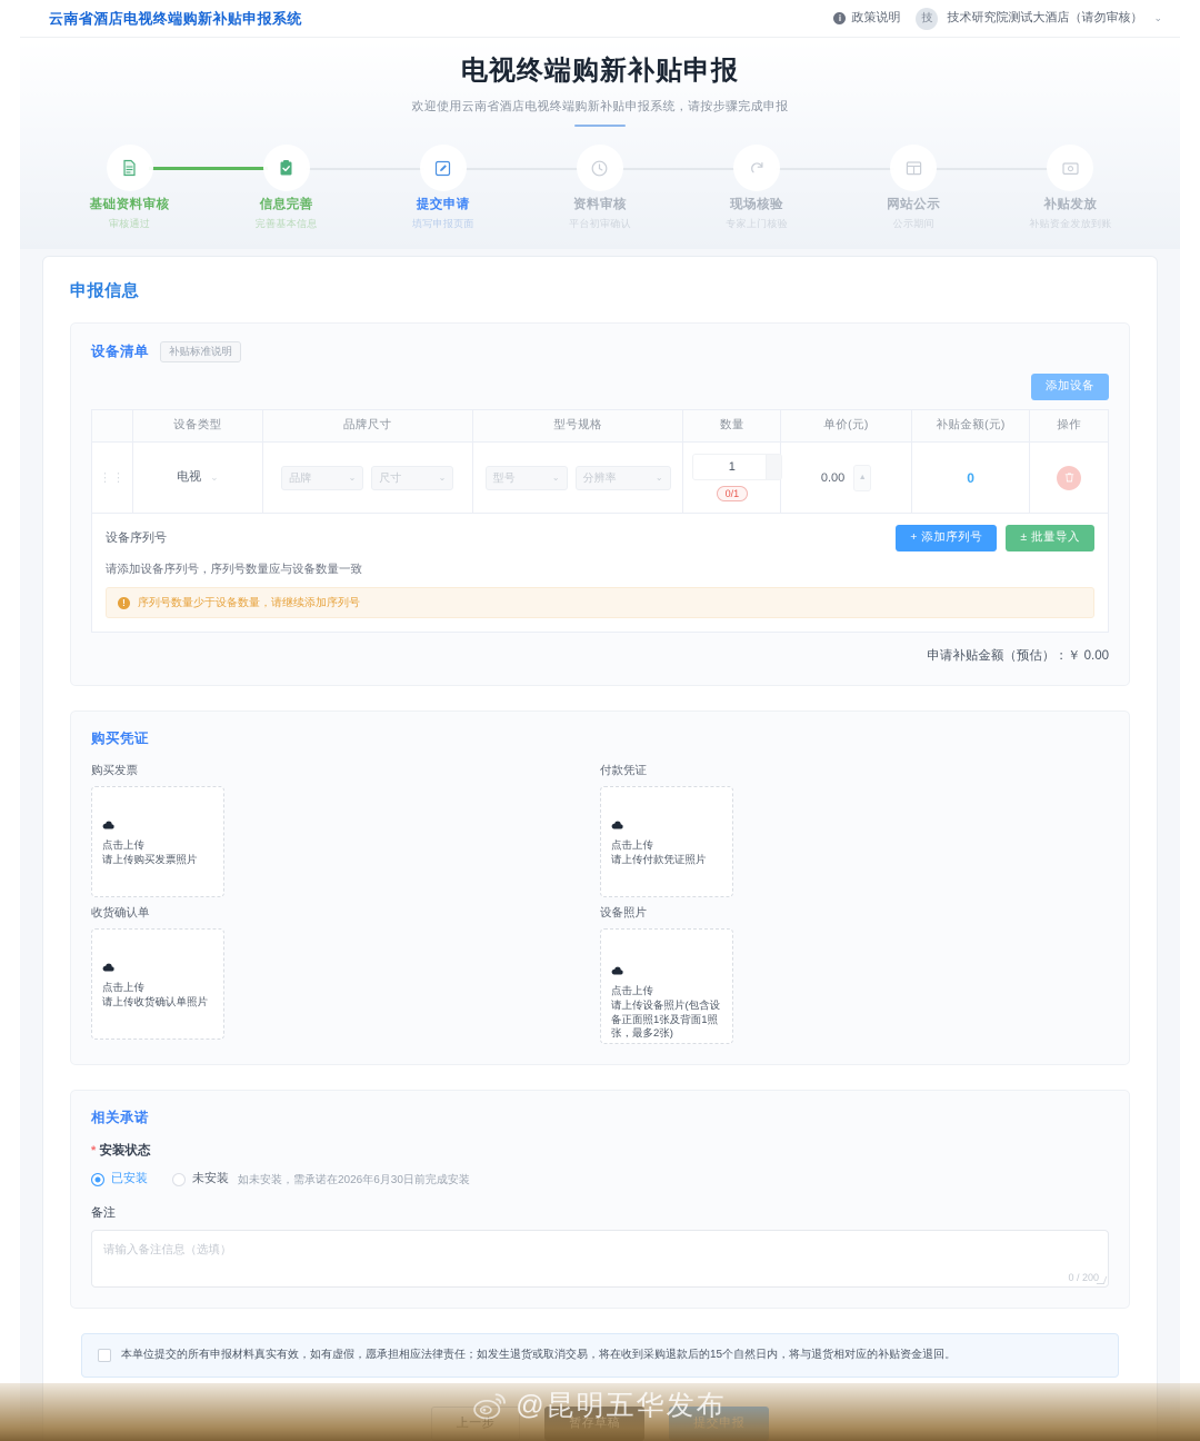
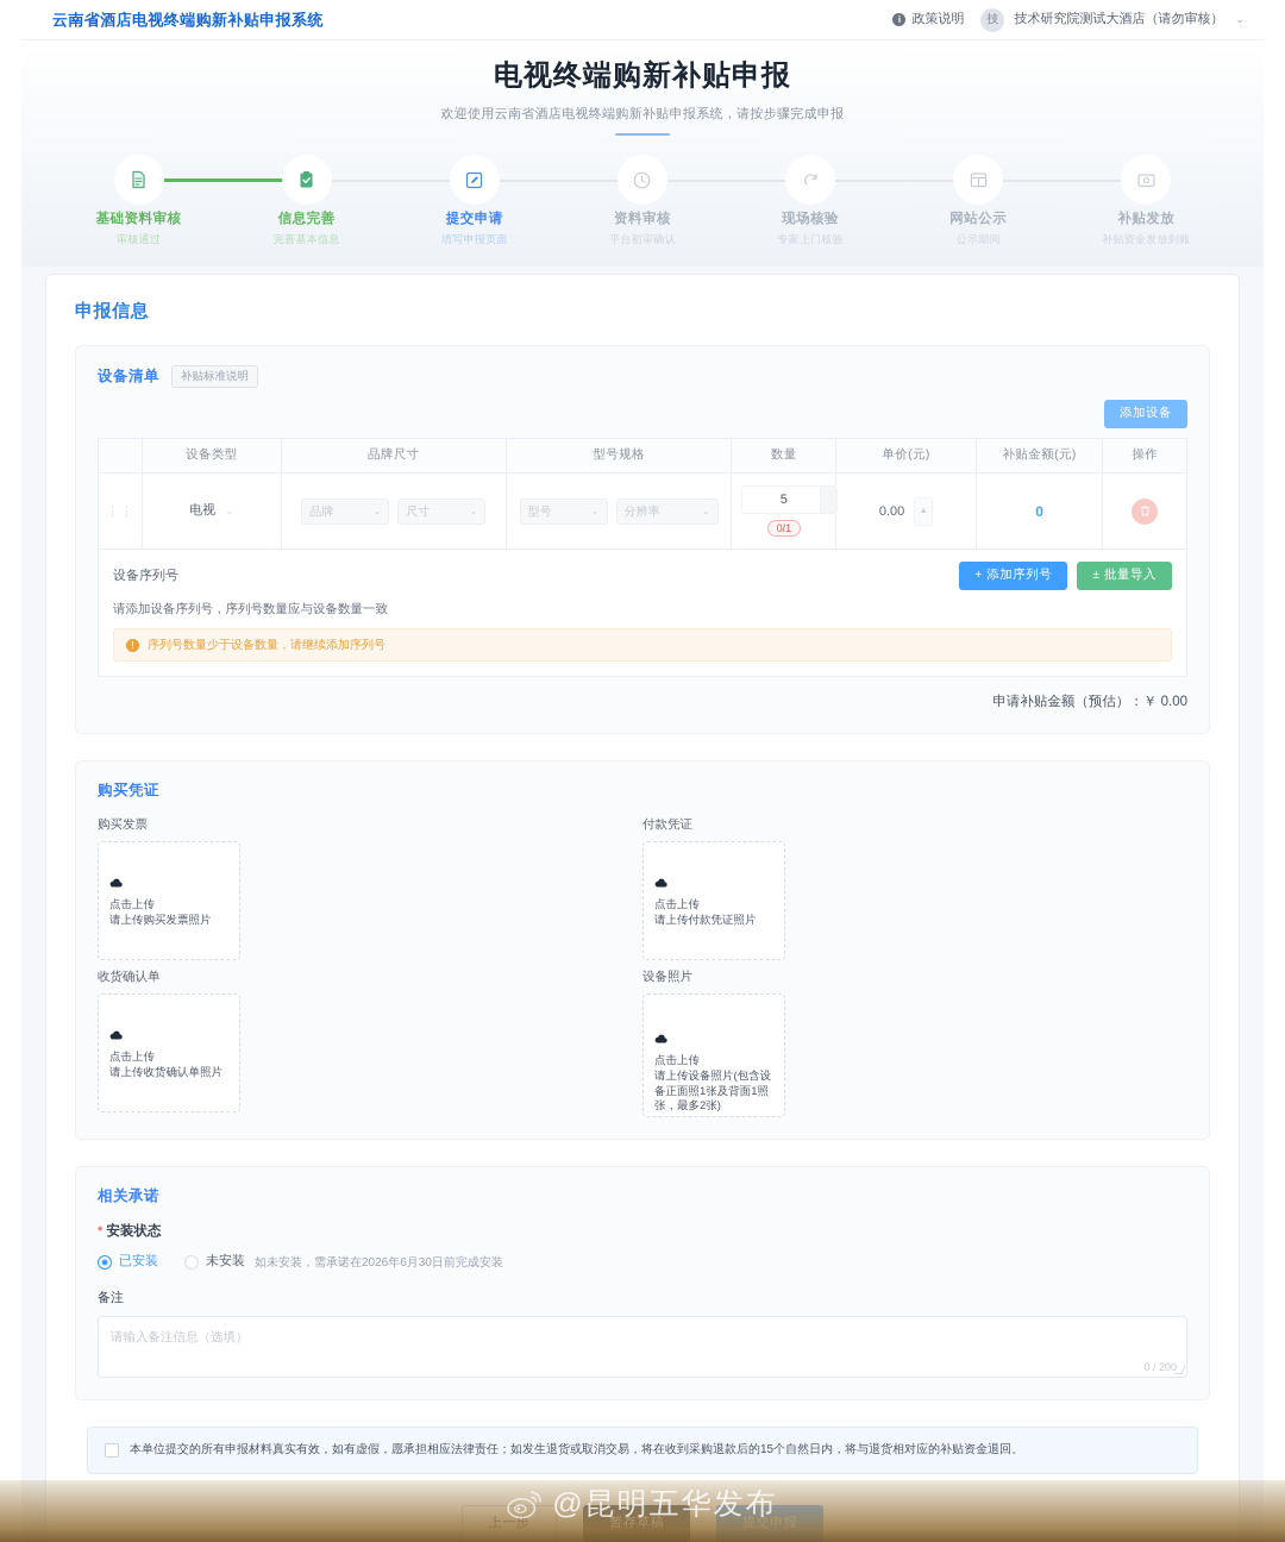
  云南省酒店电视终端购新补贴申报系统
  i
  政策说明
  技
  技术研究院测试大酒店（请勿审核）
  ⌄
  电视终端购新补贴申报
  欢迎使用云南省酒店电视终端购新补贴申报系统，请按步骤完成申报
  基础资料审核
  审核通过
  信息完善
  完善基本信息
  提交申请
  填写申报页面
  资料审核
  平台初审确认
  现场核验
  专家上门核验
  网站公示
  公示期间
  补贴发放
  补贴资金发放到账
  申报信息
  设备清单
  补贴标准说明
  添加设备
  	设备类型	品牌尺寸	型号规格	数量	单价(元)	补贴金额(元)	操作
- ⋮⋮	电视 ⌄	品牌 ⌄ 尺寸 ⌄	型号 ⌄ 分辨率 ⌄	1 0/1	0.00	0
+ ⋮⋮	电视 ⌄	品牌 ⌄ 尺寸 ⌄	型号 ⌄ 分辨率 ⌄	5 0/1	0.00	0
  设备序列号
  + 添加序列号
  ± 批量导入
  请添加设备序列号，序列号数量应与设备数量一致
  !
  序列号数量少于设备数量，请继续添加序列号
  申请补贴金额（预估）：￥ 0.00
  购买凭证
  购买发票
  点击上传
  请上传购买发票照片
  付款凭证
  点击上传
  请上传付款凭证照片
  收货确认单
  点击上传
  请上传收货确认单照片
  设备照片
  点击上传
  请上传设备照片(包含设备正面照1张及背面1照张，最多2张)
  相关承诺
  * 安装状态
  已安装
  未安装
  如未安装，需承诺在2026年6月30日前完成安装
  备注
  请输入备注信息（选填）
  0 / 200
  本单位提交的所有申报材料真实有效，如有虚假，愿承担相应法律责任；如发生退货或取消交易，将在收到采购退款后的15个自然日内，将与退货相对应的补贴资金退回。
  @昆明五华发布
